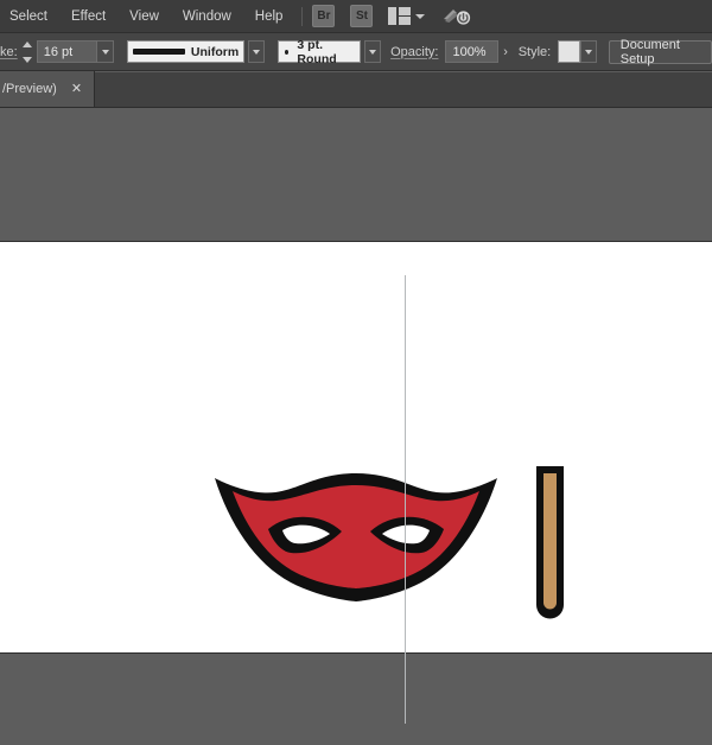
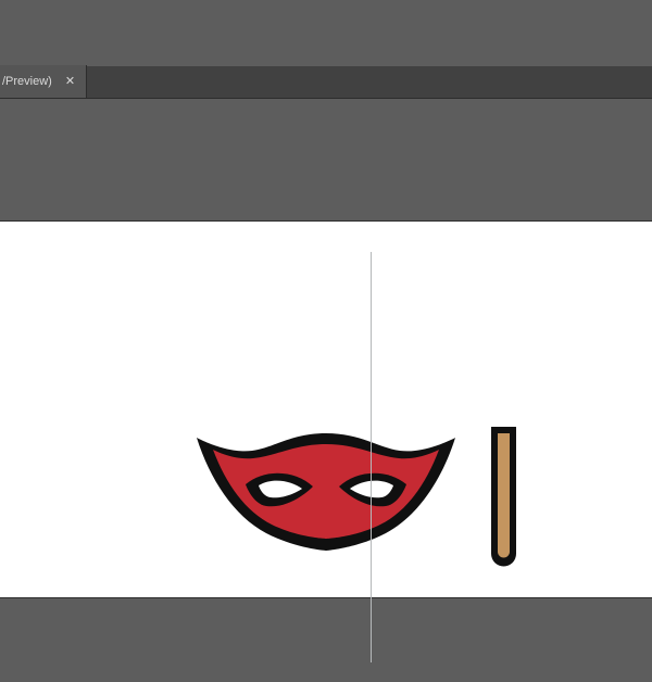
- Select
- Effect
- View
- Window
- Help
- Br
- St
- ke:
- 16 pt
- Uniform
- 3 pt. Round
- Opacity:
- 100%
- ›
- Style:
- Document Setup
  /Preview)
  ✕
